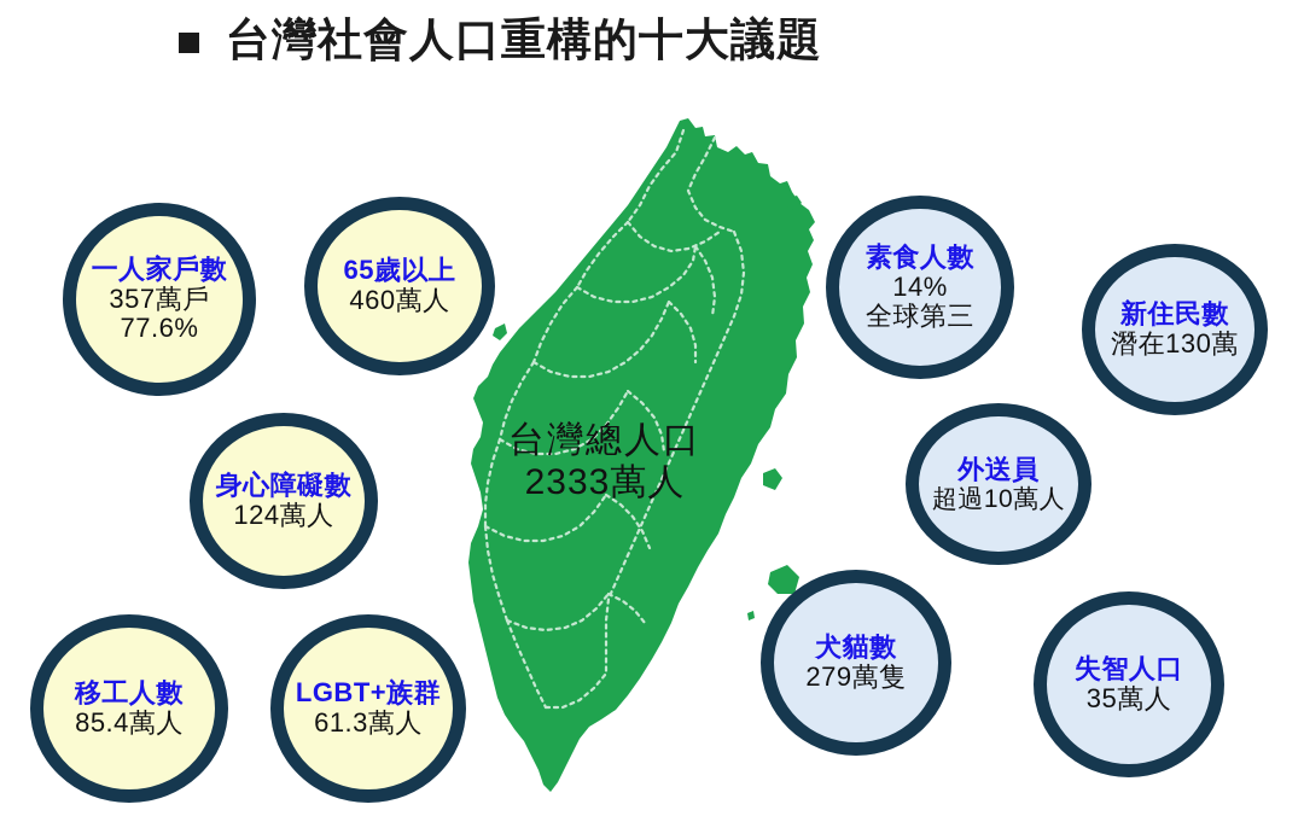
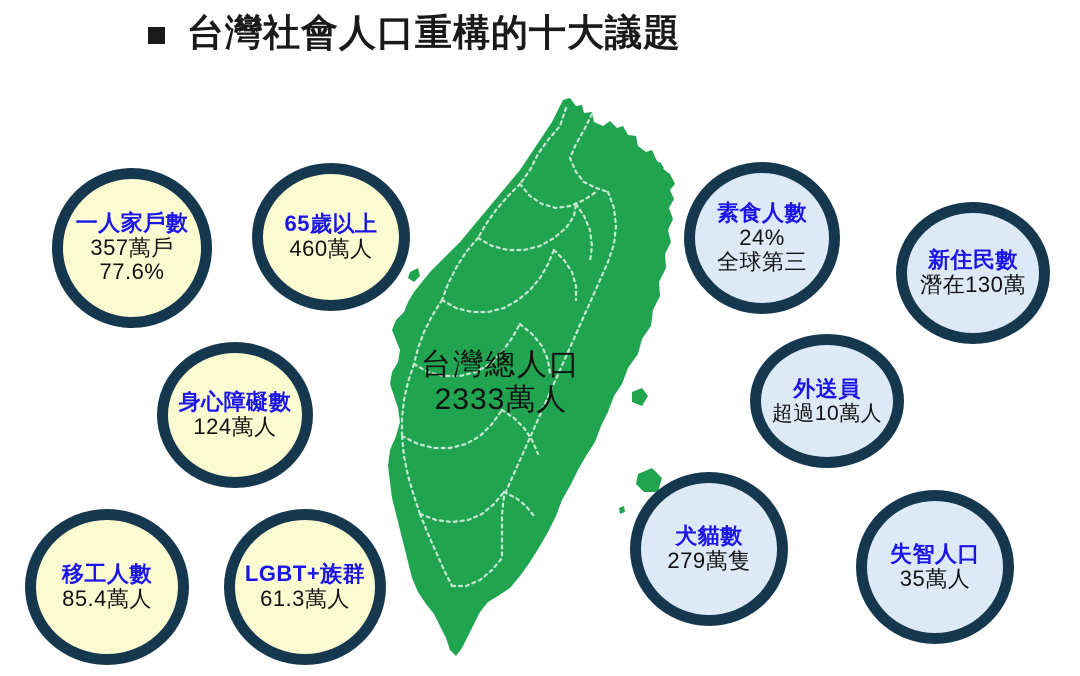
  台灣社會人口重構的十大議題
  台灣總人口
  2333萬人
  一人家戶數
  357萬戶
  77.6%
  65歲以上
  460萬人
  素食人數
- 14%
+ 24%
  全球第三
  新住民數
  潛在130萬
  身心障礙數
  124萬人
  外送員
  超過10萬人
  犬貓數
  279萬隻
  失智人口
  35萬人
  移工人數
  85.4萬人
  LGBT+族群
  61.3萬人
